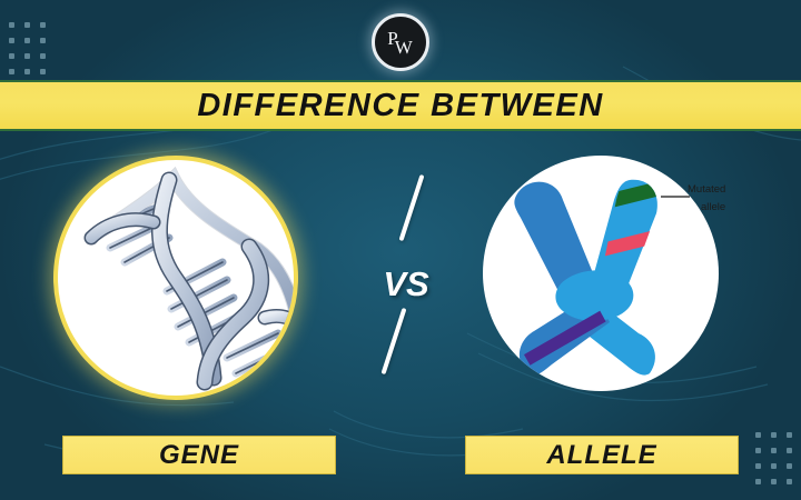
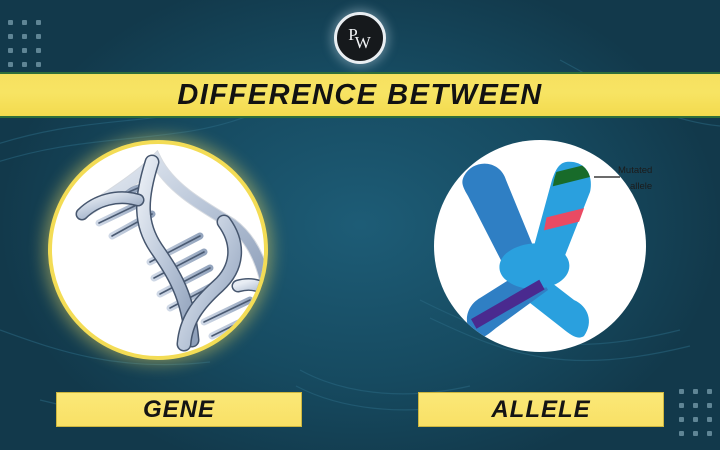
  PW
  DIFFERENCE BETWEEN
- VS
  Mutated
  allele
  GENE
  ALLELE
